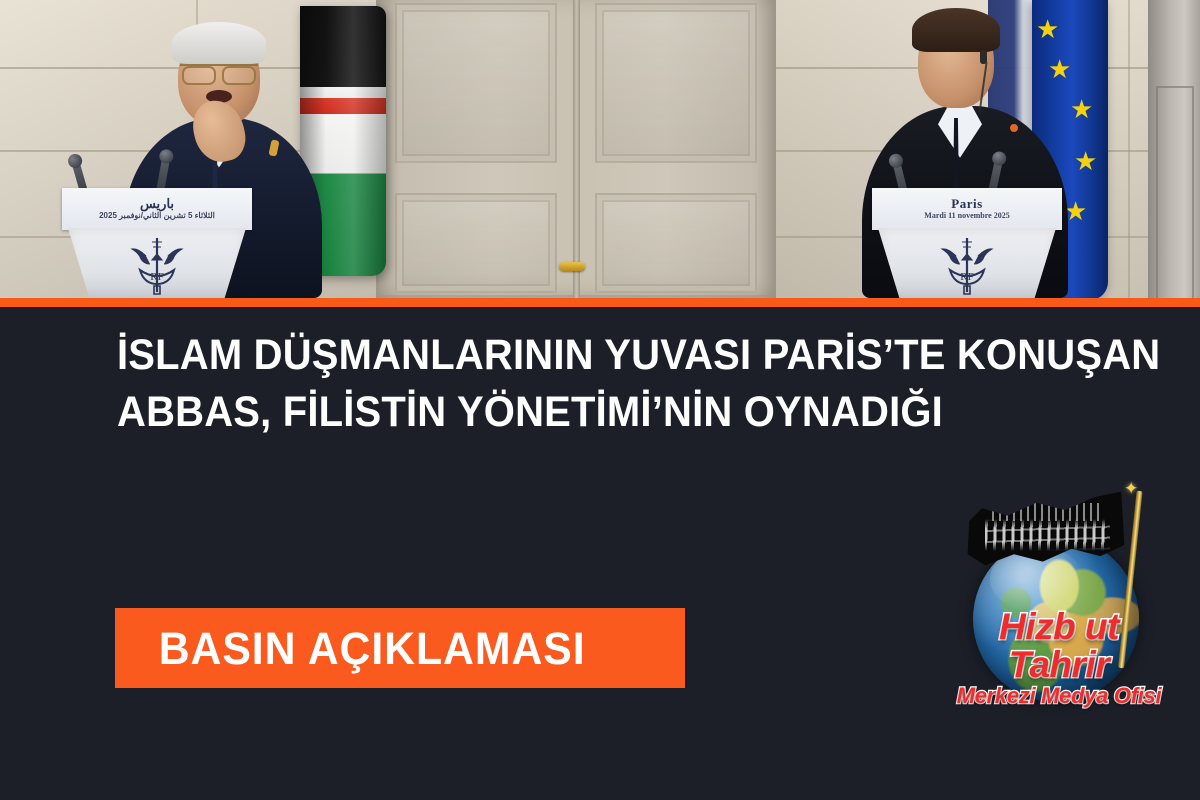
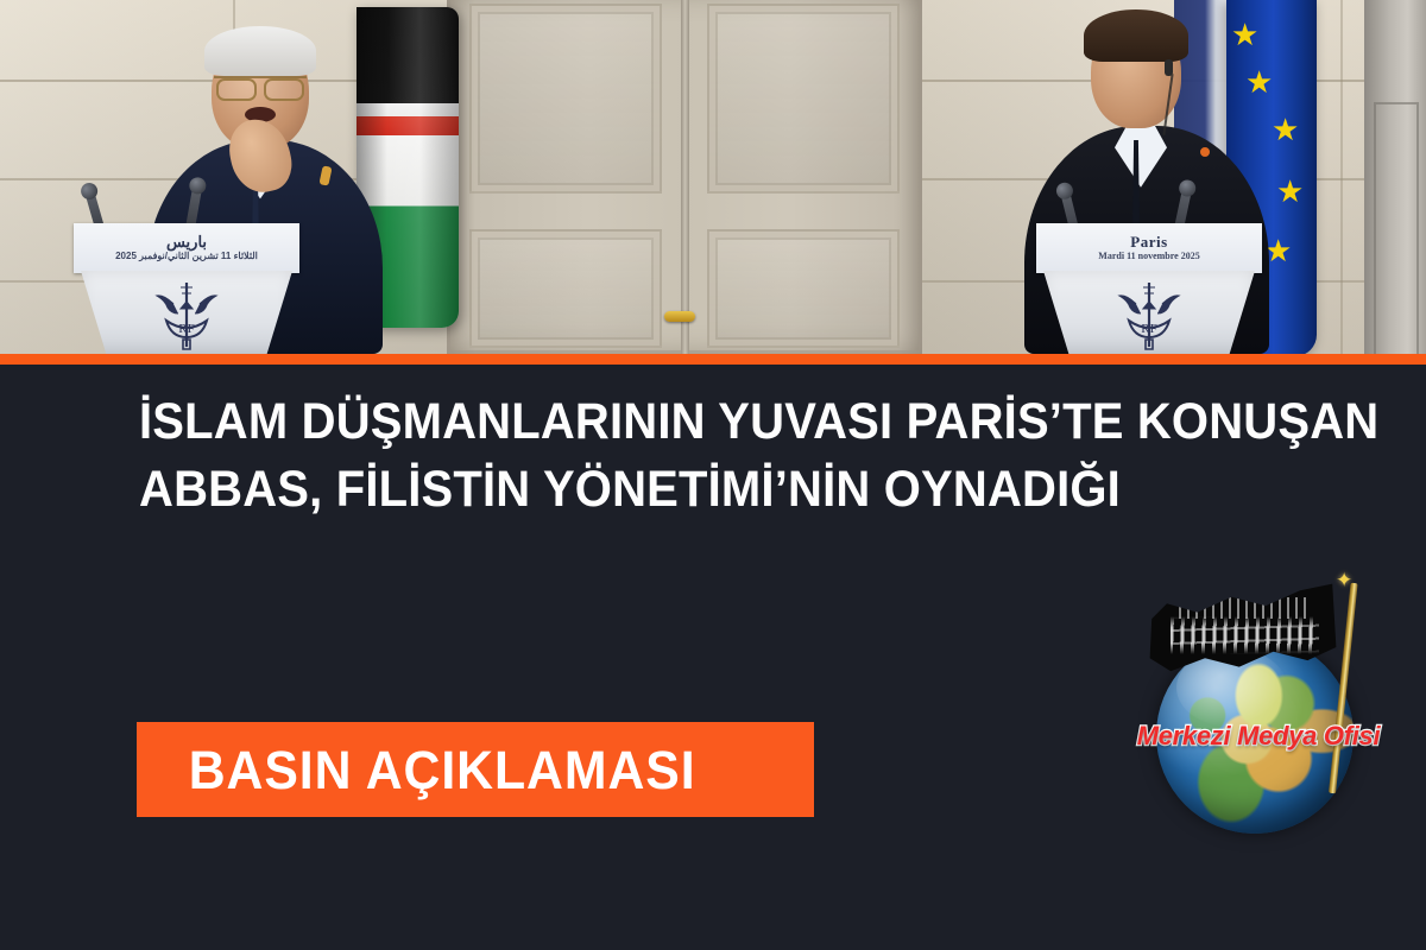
  ★
  ★
  ★
  ★
  ★
  باريس
- الثلاثاء 5 تشرين الثاني/نوفمبر 2025
+ الثلاثاء 11 تشرين الثاني/نوفمبر 2025
  RF
  Paris
  Mardi 11 novembre 2025
  RF
  İSLAM DÜŞMANLARININ YUVASI PARİS’TE KONUŞAN
  ABBAS, FİLİSTİN YÖNETİMİ’NİN OYNADIĞI
  BASIN AÇIKLAMASI
  ✦
- Hizb ut Tahrir
  Merkezi Medya Ofisi
